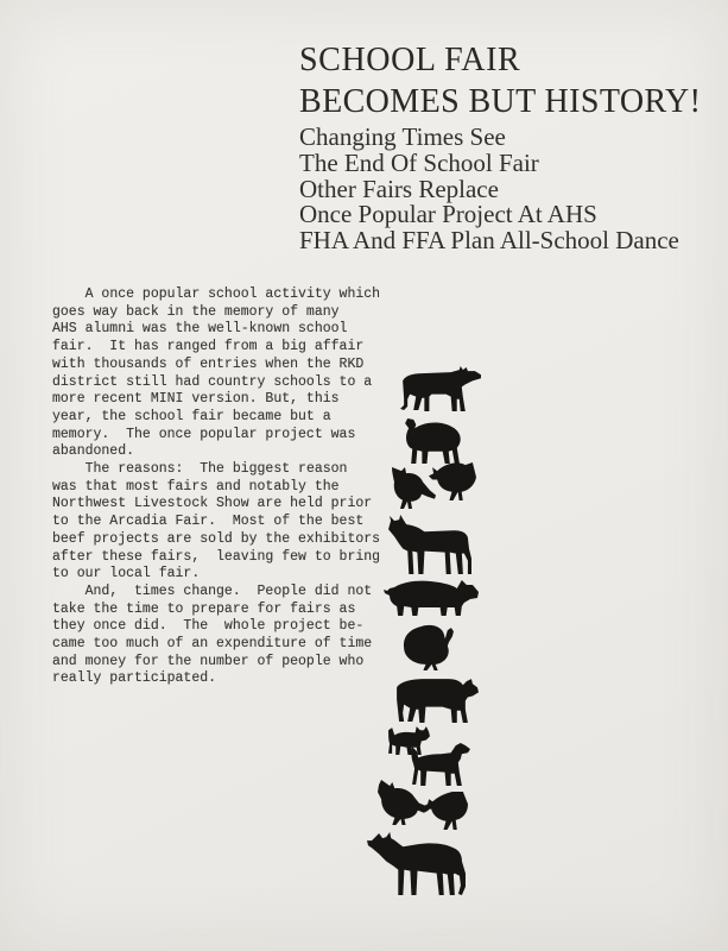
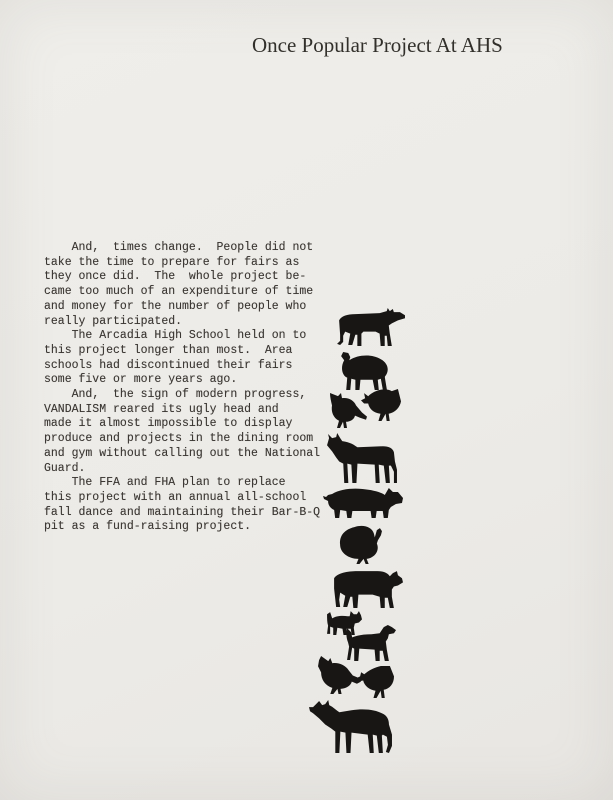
- SCHOOL FAIR
- BECOMES BUT HISTORY!
- Changing Times See
- The End Of School Fair
- Other Fairs Replace
  Once Popular Project At AHS
- FHA And FFA Plan All-School Dance
- A once popular school activity which
- goes way back in the memory of many
- AHS alumni was the well-known school
- fair. It has ranged from a big affair
- with thousands of entries when the RKD
- district still had country schools to a
- more recent MINI version. But, this
- year, the school fair became but a
- memory. The once popular project was
- abandoned.
- The reasons: The biggest reason
- was that most fairs and notably the
- Northwest Livestock Show are held prior
- to the Arcadia Fair. Most of the best
- beef projects are sold by the exhibitors
- after these fairs, leaving few to bring
- to our local fair.
  And, times change. People did not
  take the time to prepare for fairs as
  they once did. The whole project be-
  came too much of an expenditure of time
  and money for the number of people who
  really participated.
+ The Arcadia High School held on to
+ this project longer than most. Area
+ schools had discontinued their fairs
+ some five or more years ago.
+ And, the sign of modern progress,
+ VANDALISM reared its ugly head and
+ made it almost impossible to display
+ produce and projects in the dining room
+ and gym without calling out the National
+ Guard.
+ The FFA and FHA plan to replace
+ this project with an annual all-school
+ fall dance and maintaining their Bar-B-Q
+ pit as a fund-raising project.
